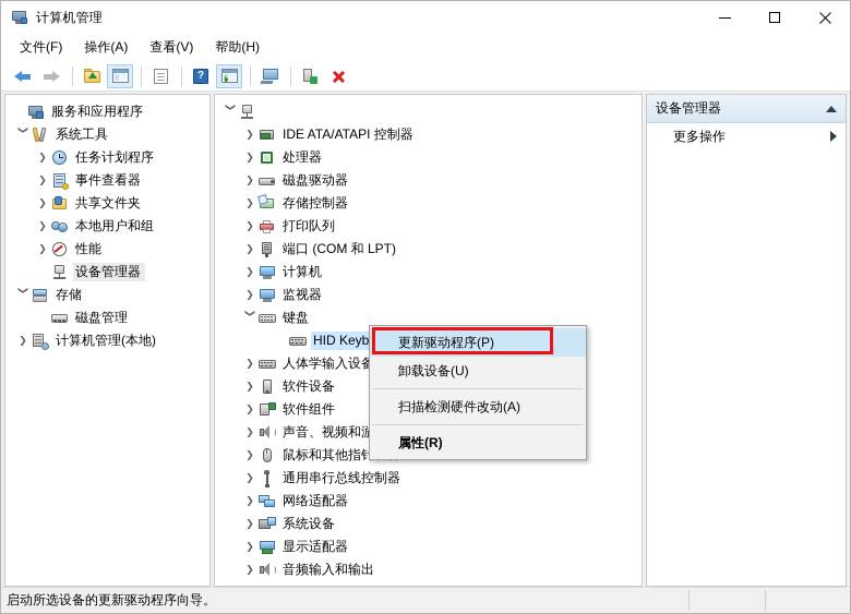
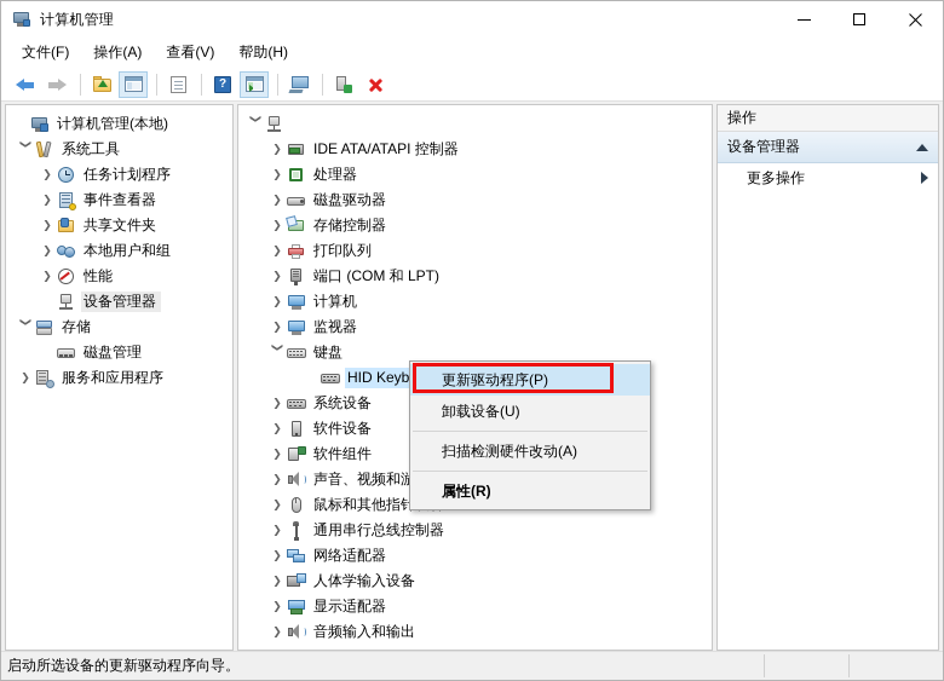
  计算机管理
  文件(F)
  操作(A)
  查看(V)
  帮助(H)
  ?
- 服务和应用程序
+ 计算机管理(本地)
  系统工具
  ❯
  任务计划程序
  ❯
  事件查看器
  ❯
  共享文件夹
  ❯
  本地用户和组
  ❯
  性能
  设备管理器
  存储
  磁盘管理
  ❯
- 计算机管理(本地)
+ 服务和应用程序
  ❯
  IDE ATA/ATAPI 控制器
  ❯
  处理器
  ❯
  磁盘驱动器
  ❯
  存储控制器
  ❯
  打印队列
  ❯
  端口 (COM 和 LPT)
  ❯
  计算机
  ❯
  监视器
  键盘
  ❯
- 人体学输入设备
+ 系统设备
  ❯
  软件设备
  ❯
  软件组件
  ❯
  ❯
  鼠标和其他指针
  ❯
  通用串行总线控制器
  ❯
  网络适配器
  ❯
- 系统设备
+ 人体学输入设备
  ❯
  显示适配器
  ❯
  音频输入和输出
+ 操作
  设备管理器
  更多操作
  启动所选设备的更新驱动程序向导。
  更新驱动程序(P)
  卸载设备(U)
  扫描检测硬件改动(A)
  属性(R)
